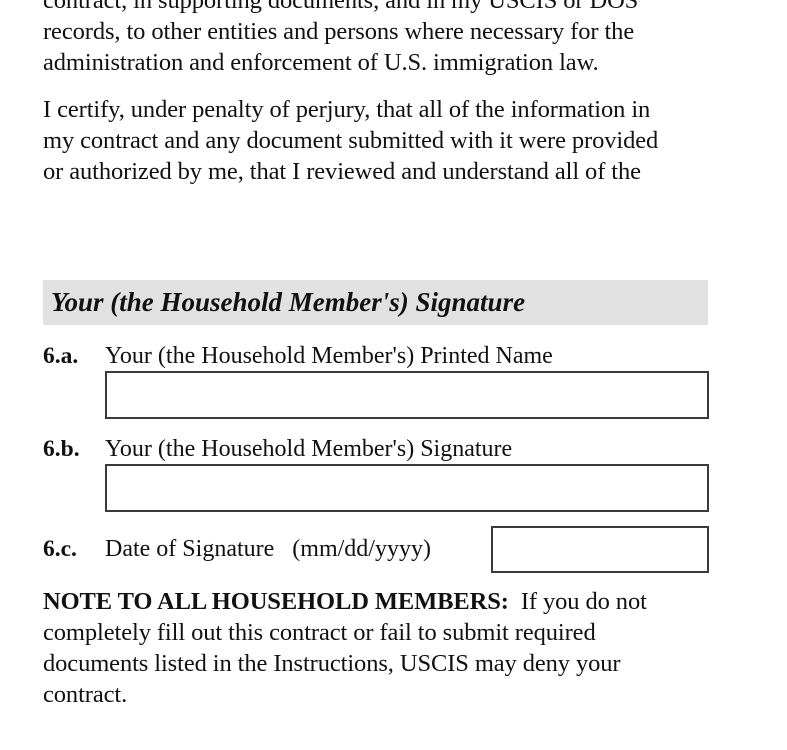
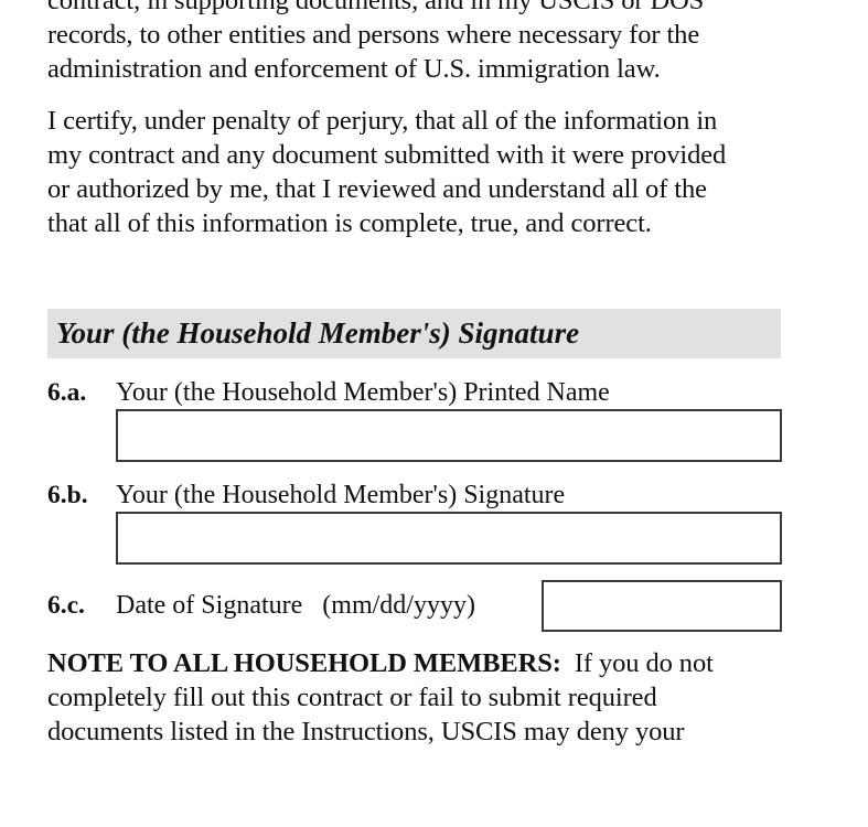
  contract, in supporting documents, and in my USCIS or DOS
  records, to other entities and persons where necessary for the
  administration and enforcement of U.S. immigration law.
  I certify, under penalty of perjury, that all of the information in
  my contract and any document submitted with it were provided
  or authorized by me, that I reviewed and understand all of the
+ that all of this information is complete, true, and correct.
  Your (the Household Member's) Signature
  6.a.
  Your (the Household Member's) Printed Name
  6.b.
  Your (the Household Member's) Signature
  6.c.
  Date of Signature (mm/dd/yyyy)
  NOTE TO ALL HOUSEHOLD MEMBERS: If you do not
  completely fill out this contract or fail to submit required
  documents listed in the Instructions, USCIS may deny your
- contract.
